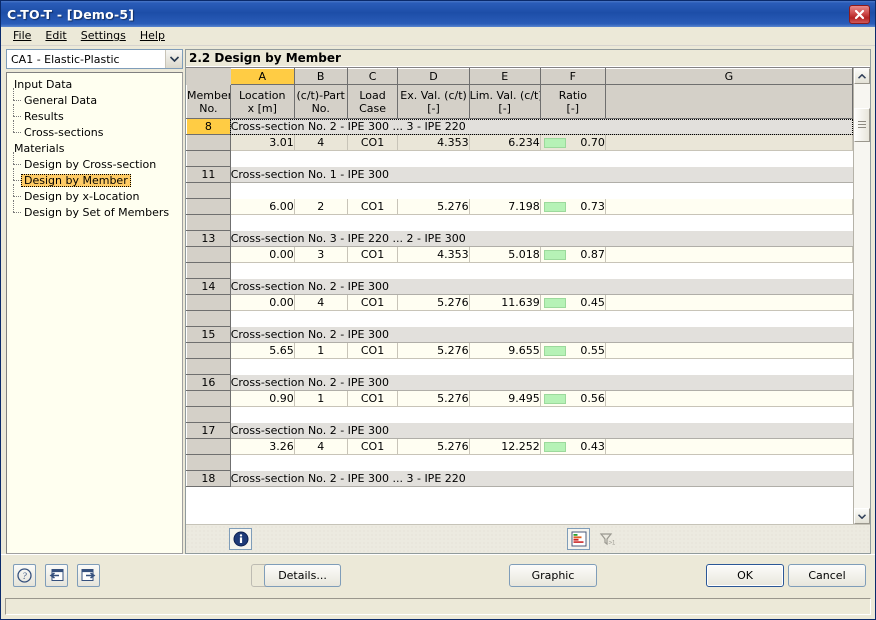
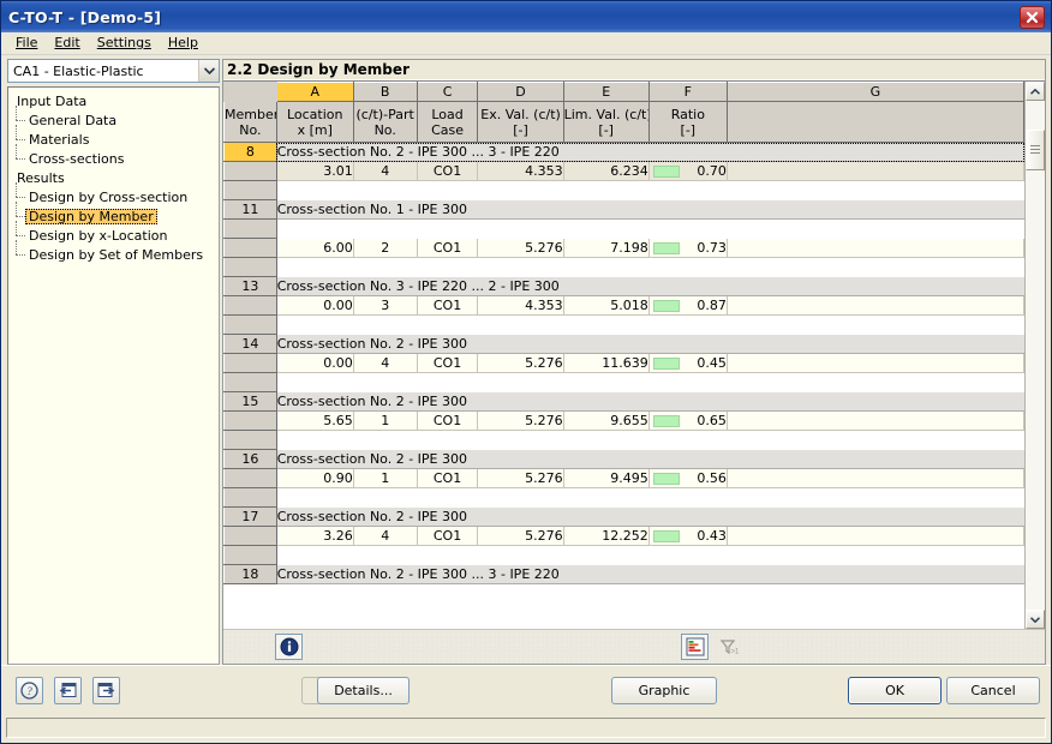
  C-TO-T - [Demo-5]
  File
  Edit
  Settings
  Help
  CA1 - Elastic-Plastic
  Input Data
  General Data
- Results
+ Materials
  Cross-sections
- Materials
+ Results
  Design by Cross-section
  Design by Member
  Design by x-Location
  Design by Set of Members
  2.2 Design by Member
  	A	B	C	D	E	F	G
  Membe No.	Location x [m]	(c/t)-Part No.	Load Case	Ex. Val. (c/t) [-]	Lim. Val. (c/t [-]	Ratio [-]
  8	Cross-section No. 2 - IPE 300 ... 3 - IPE 220
  	3.01	4	CO1	4.353	6.234	0.70
  11	Cross-section No. 1 - IPE 300
  	6.00	2	CO1	5.276	7.198	0.73
  13	Cross-section No. 3 - IPE 220 ... 2 - IPE 300
  	0.00	3	CO1	4.353	5.018	0.87
  14	Cross-section No. 2 - IPE 300
  	0.00	4	CO1	5.276	11.639	0.45
  15	Cross-section No. 2 - IPE 300
- 	5.65	1	CO1	5.276	9.655	0.55
+ 	5.65	1	CO1	5.276	9.655	0.65
  16	Cross-section No. 2 - IPE 300
  	0.90	1	CO1	5.276	9.495	0.56
  17	Cross-section No. 2 - IPE 300
  	3.26	4	CO1	5.276	12.252	0.43
  18	Cross-section No. 2 - IPE 300 ... 3 - IPE 220
  ?
  Details...
  Graphic
  OK
  Cancel
